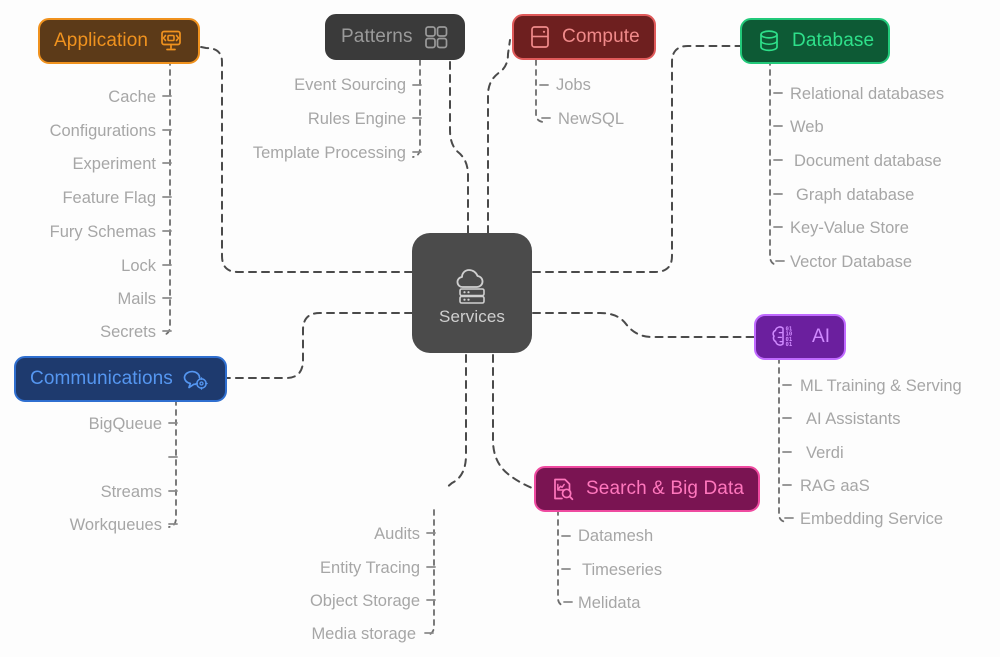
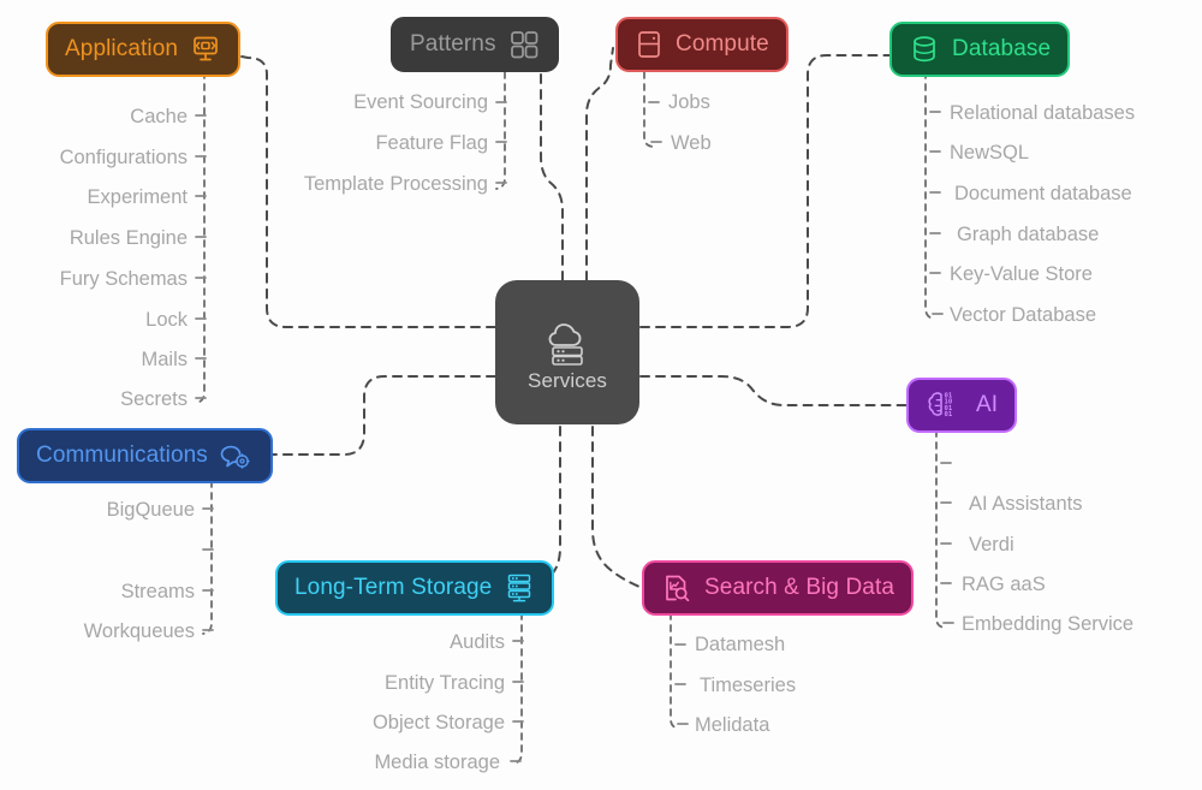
  Services
  Application
  Cache
  Configurations
  Experiment
- Feature Flag
+ Rules Engine
  Fury Schemas
  Lock
  Mails
  Secrets
  Patterns
  Event Sourcing
- Rules Engine
+ Feature Flag
  Template Processing
  Compute
  Jobs
- NewSQL
+ Web
  Database
  Relational databases
- Web
+ NewSQL
  Document database
  Graph database
  Key-Value Store
  Vector Database
  AI
- ML Training & Serving
  AI Assistants
  Verdi
  RAG aaS
  Embedding Service
  Search & Big Data
  Datamesh
  Timeseries
  Melidata
+ Long-Term Storage
  Audits
  Entity Tracing
  Object Storage
  Media storage
  Communications
  BigQueue
  Streams
  Workqueues
